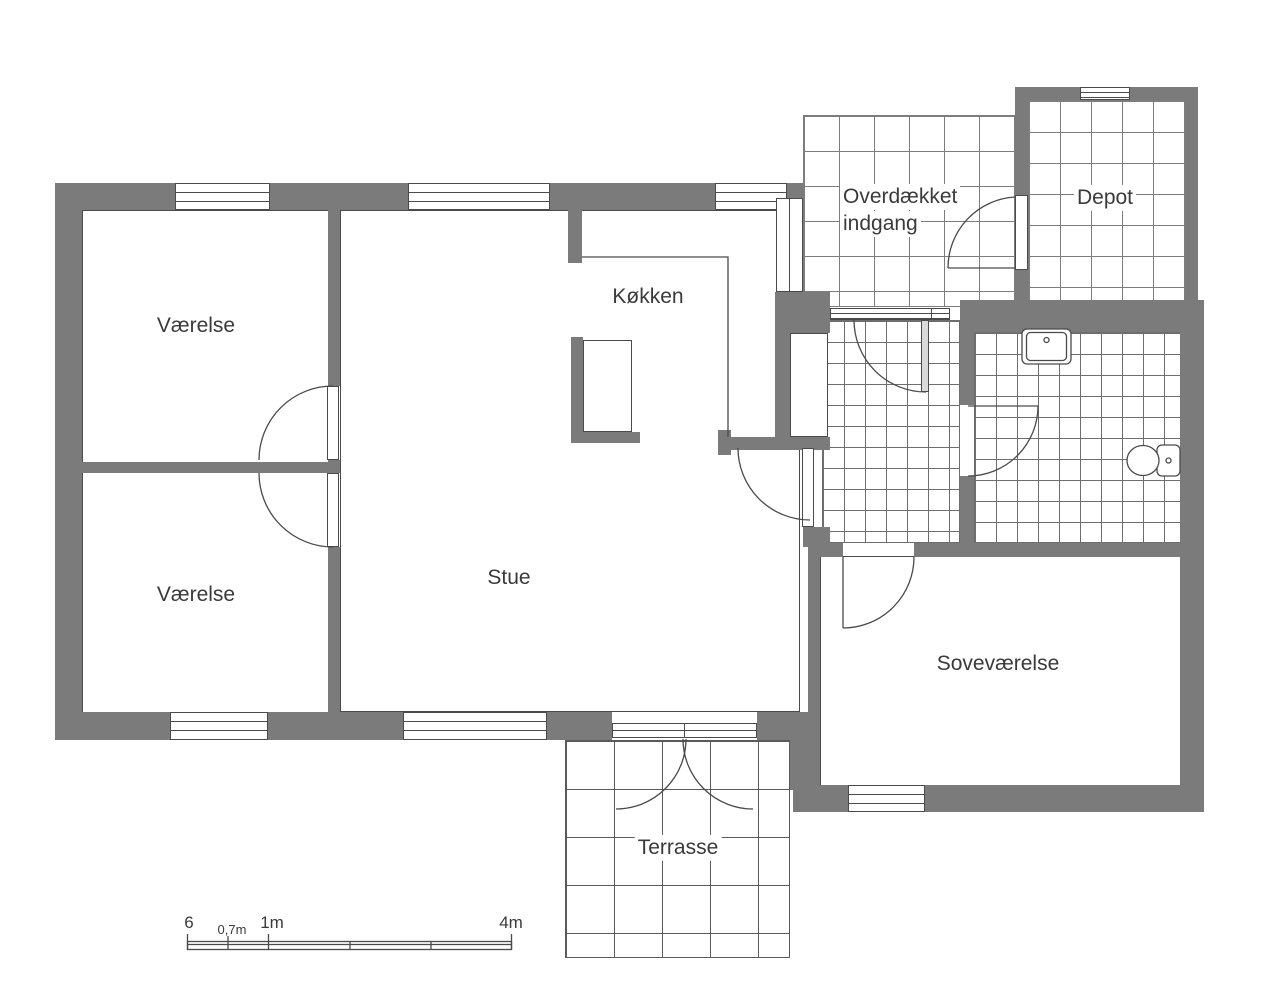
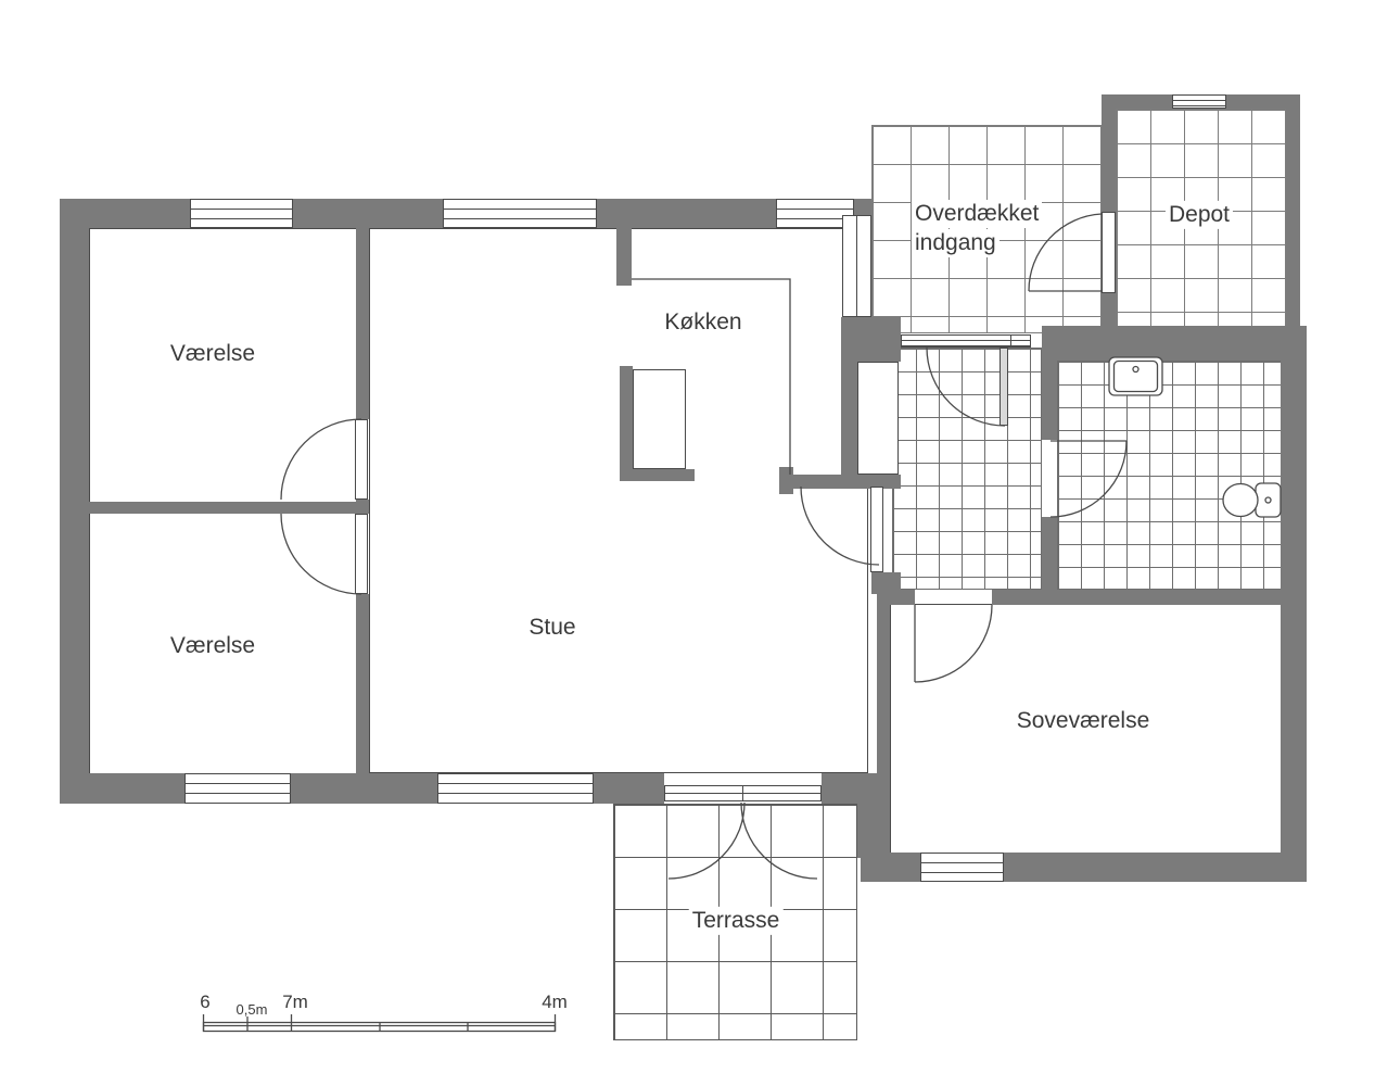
  Værelse
  Værelse
  Køkken
  Stue
  Soveværelse
  Overdækket
  indgang
  Depot
  Terrasse
  6
- 0,7m
+ 0,5m
- 1m
+ 7m
  4m
